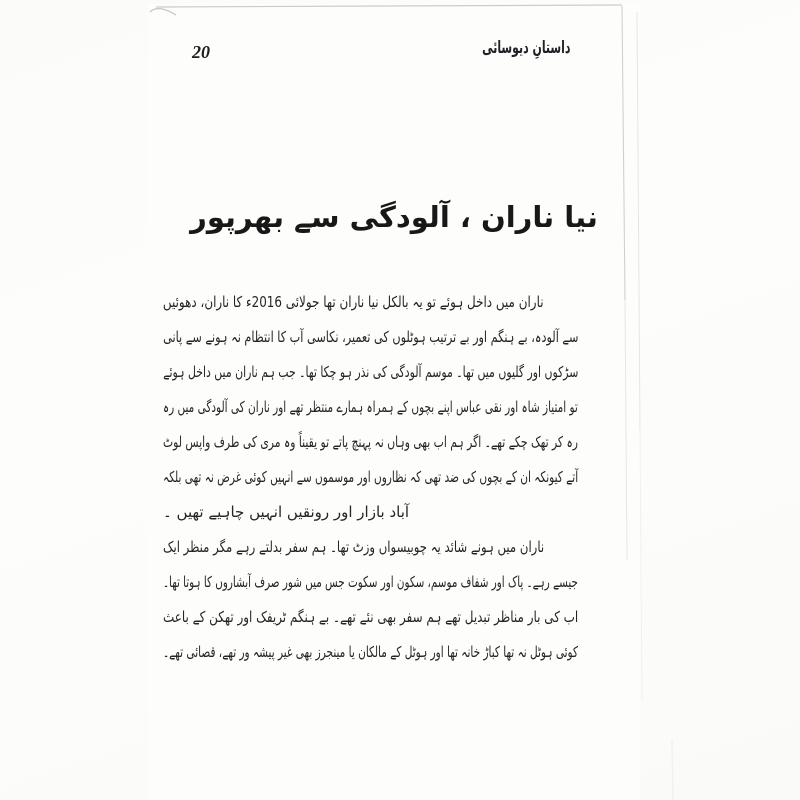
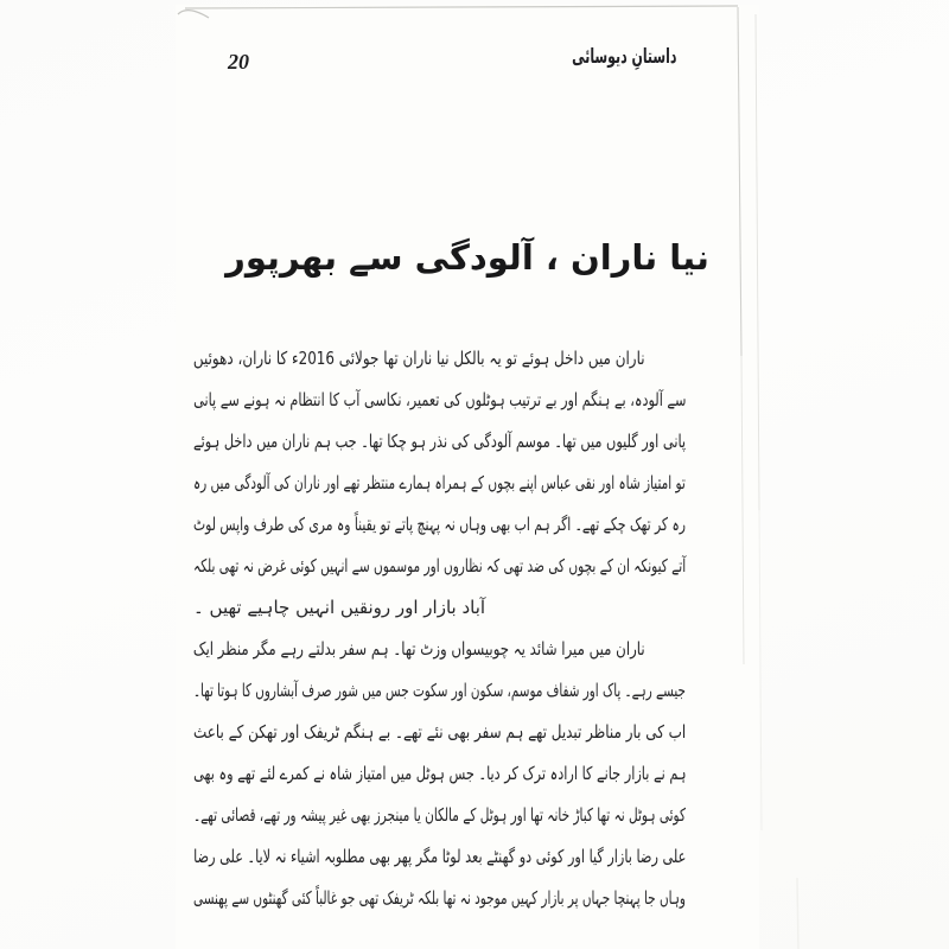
  20
  داستانِ دیوسائی
  نیا ناران ، آلودگی سے بھرپور
  ناران میں داخل ہوئے تو یہ بالکل نیا ناران تھا جولائی 2016ء کا ناران، دھوئیں
  سے آلودہ، بے ہنگم اور بے ترتیب ہوٹلوں کی تعمیر، نکاسی آب کا انتظام نہ ہونے سے پانی
- سڑکوں اور گلیوں میں تھا۔ موسم آلودگی کی نذر ہو چکا تھا۔ جب ہم ناران میں داخل ہوئے
+ پانی اور گلیوں میں تھا۔ موسم آلودگی کی نذر ہو چکا تھا۔ جب ہم ناران میں داخل ہوئے
  تو امتیاز شاہ اور نقی عباس اپنے بچوں کے ہمراہ ہمارے منتظر تھے اور ناران کی آلودگی میں رہ
  رہ کر تھک چکے تھے۔ اگر ہم اب بھی وہاں نہ پہنچ پاتے تو یقیناً وہ مری کی طرف واپس لوٹ
  آتے کیونکہ ان کے بچوں کی ضد تھی کہ نظاروں اور موسموں سے انہیں کوئی غرض نہ تھی بلکہ
  آباد بازار اور رونقیں انہیں چاہیے تھیں ۔
- ناران میں ہونے شائد یہ چوبیسواں وزٹ تھا۔ ہم سفر بدلتے رہے مگر منظر ایک
+ ناران میں میرا شائد یہ چوبیسواں وزٹ تھا۔ ہم سفر بدلتے رہے مگر منظر ایک
  جیسے رہے۔ پاک اور شفاف موسم، سکون اور سکوت جس میں شور صرف آبشاروں کا ہوتا تھا۔
  اب کی بار مناظر تبدیل تھے ہم سفر بھی نئے تھے۔ بے ہنگم ٹریفک اور تھکن کے باعث
+ ہم نے بازار جانے کا ارادہ ترک کر دیا۔ جس ہوٹل میں امتیاز شاہ نے کمرے لئے تھے وہ بھی
  کوئی ہوٹل نہ تھا کباڑ خانہ تھا اور ہوٹل کے مالکان یا مینجرز بھی غیر پیشہ ور تھے، قصائی تھے۔
+ علی رضا بازار گیا اور کوئی دو گھنٹے بعد لوٹا مگر پھر بھی مطلوبہ اشیاء نہ لایا۔ علی رضا
+ وہاں جا پہنچا جہاں پر بازار کہیں موجود نہ تھا بلکہ ٹریفک تھی جو غالباً کئی گھنٹوں سے پھنسی
